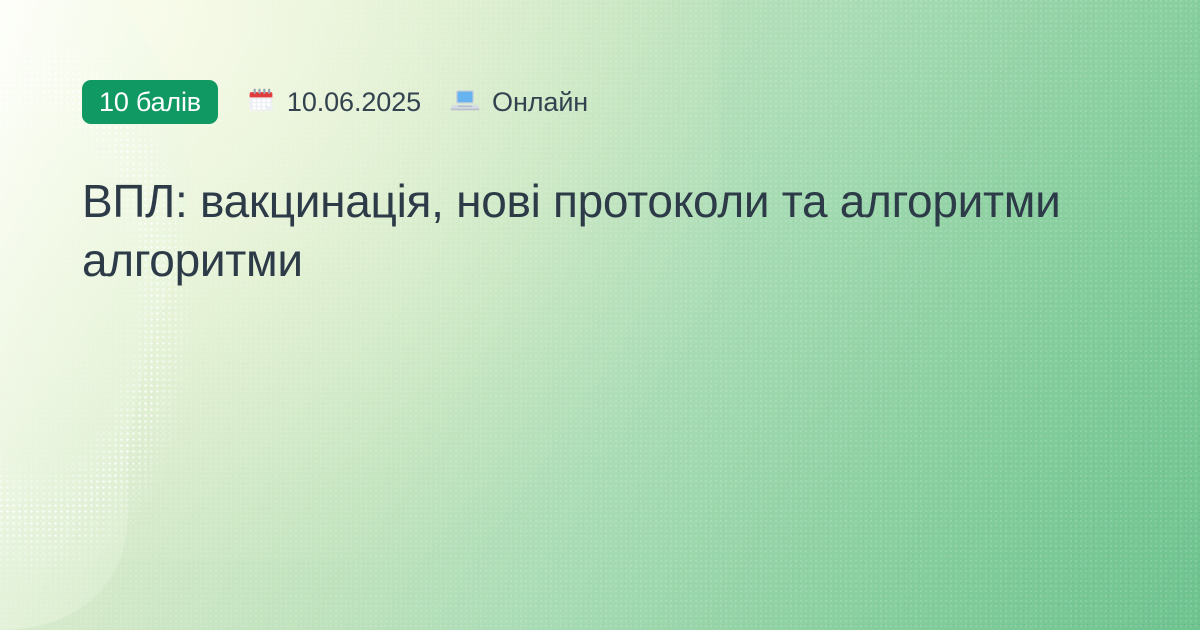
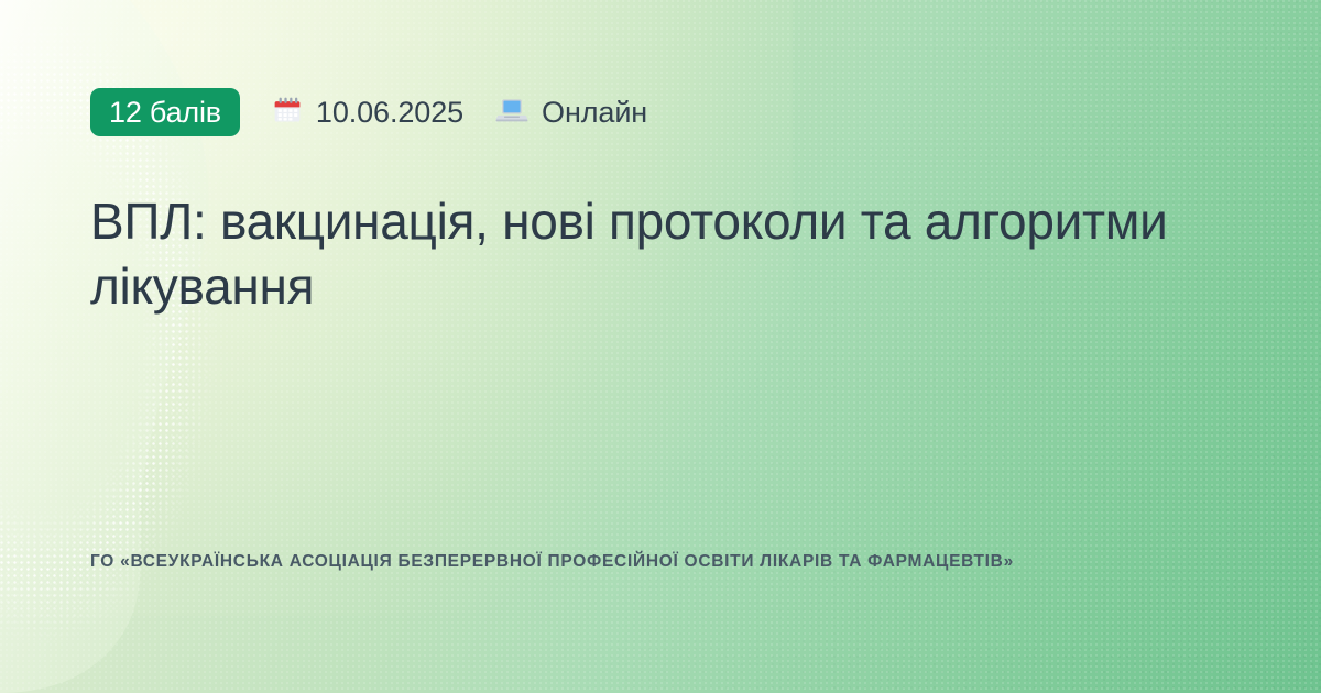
- 10 балів
+ 12 балів
  10.06.2025
  Онлайн
- ВПЛ: вакцинація, нові протоколи та алгоритми алгоритми
+ ВПЛ: вакцинація, нові протоколи та алгоритми лікування
+ ГО «ВСЕУКРАЇНСЬКА АСОЦІАЦІЯ БЕЗПЕРЕРВНОЇ ПРОФЕСІЙНОЇ ОСВІТИ ЛІКАРІВ ТА ФАРМАЦЕВТІВ»
